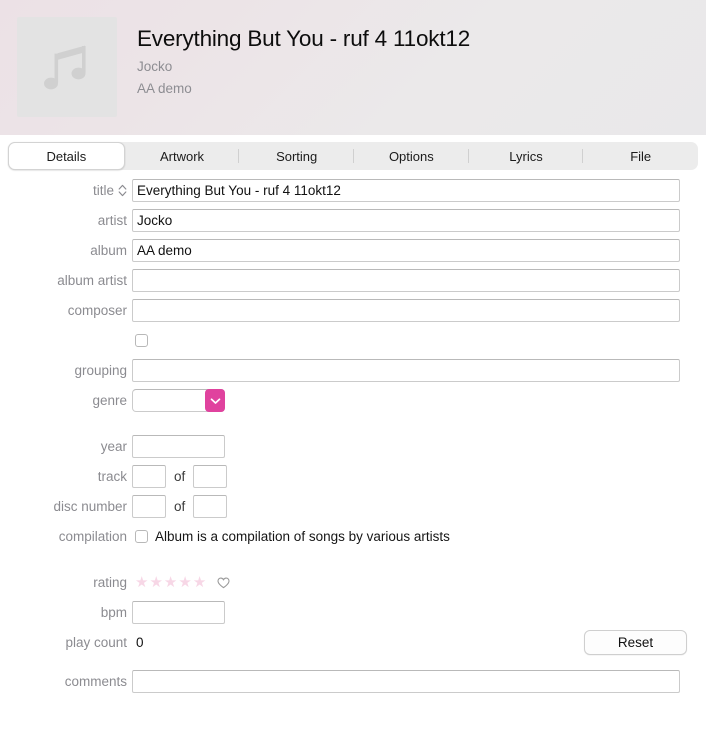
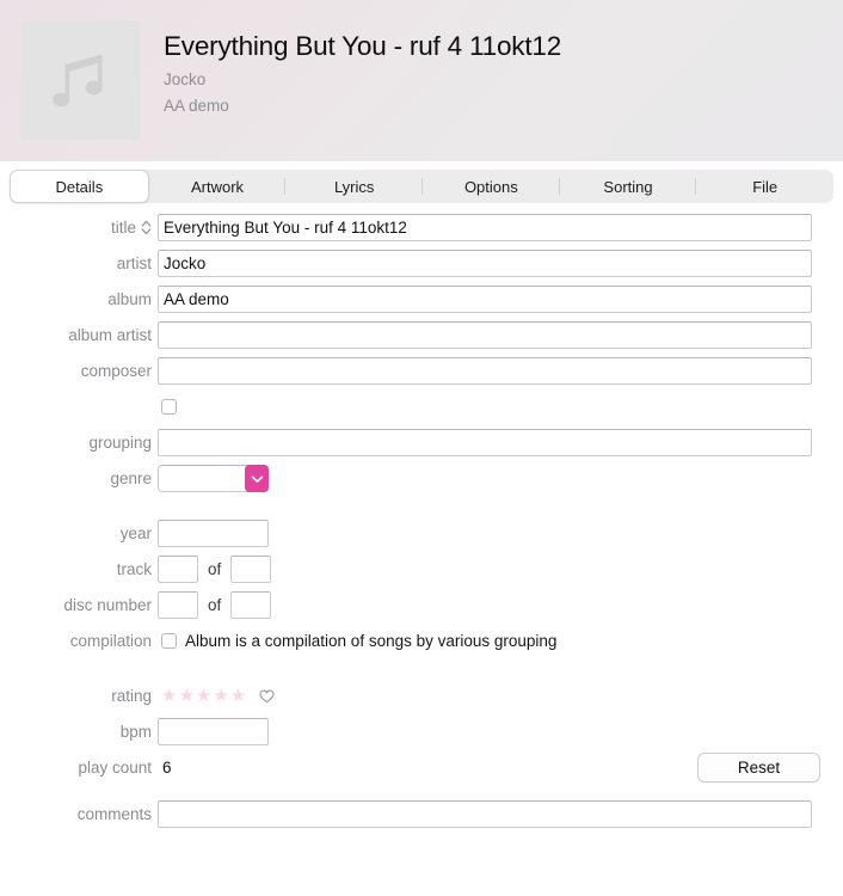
  Everything But You - ruf 4 11okt12
  Jocko
  AA demo
  Details
  Artwork
- Sorting
+ Lyrics
  Options
- Lyrics
+ Sorting
  File
  title
  Everything But You - ruf 4 11okt12
  artist
  Jocko
  album
  AA demo
  album artist
  composer
  grouping
  genre
  year
  track
  of
  disc number
  of
  compilation
- Album is a compilation of songs by various artists
+ Album is a compilation of songs by various grouping
  rating
  ★
  ★
  ★
  ★
  ★
  bpm
  play count
- 0
+ 6
  Reset
  comments
